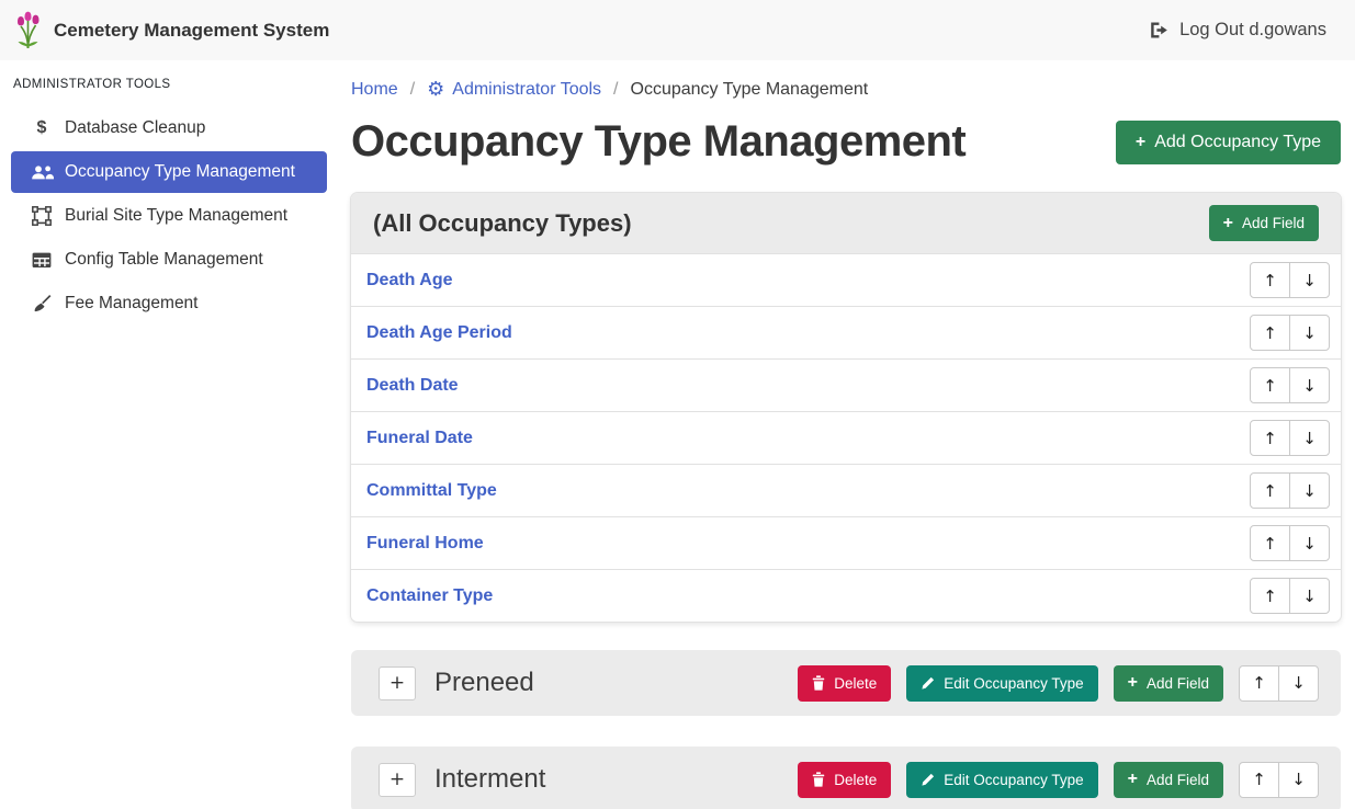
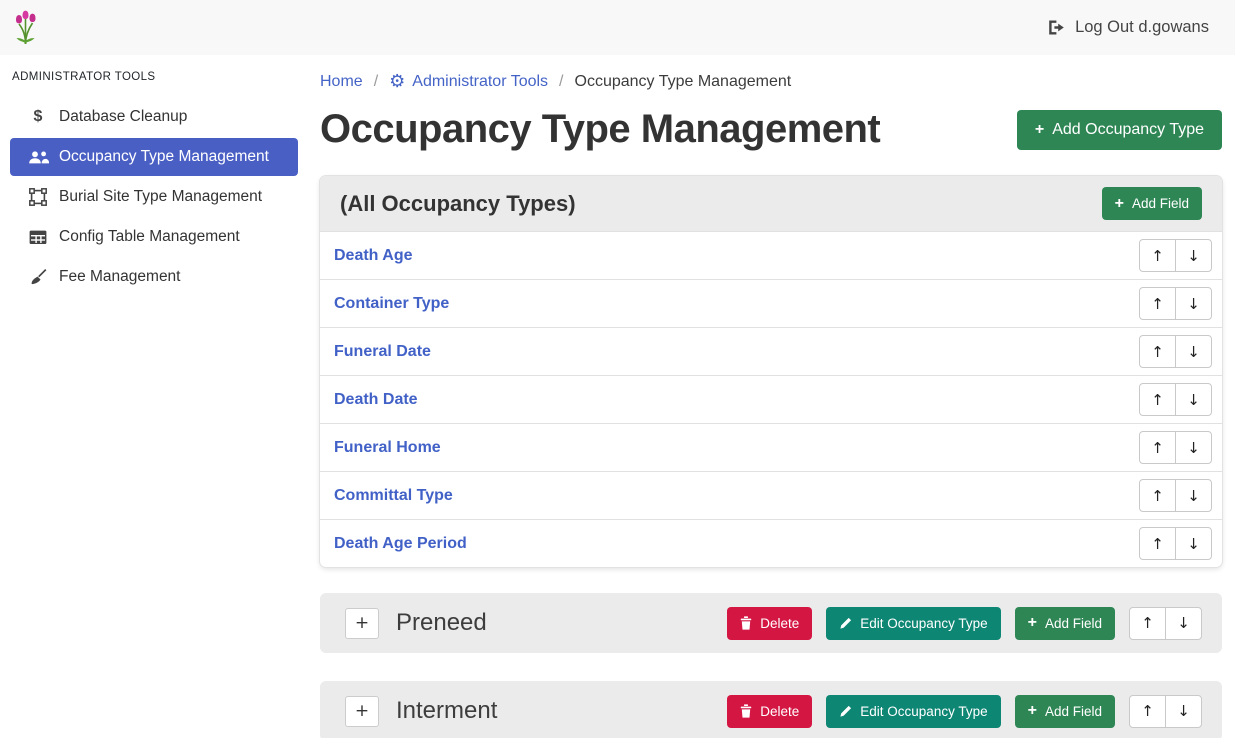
- Cemetery Management System
  Log Out d.gowans
  ADMINISTRATOR TOOLS
  $
  Database Cleanup
  Occupancy Type Management
  Burial Site Type Management
  Config Table Management
  Fee Management
  Home
  /
  ⚙
  Administrator Tools
  /
  Occupancy Type Management
  Occupancy Type Management
  +
  Add Occupancy Type
  (All Occupancy Types)
  +
  Add Field
  Death Age
  ↑
  ↓
- Death Age Period
+ Container Type
  ↑
  ↓
- Death Date
+ Funeral Date
  ↑
  ↓
- Funeral Date
+ Death Date
  ↑
  ↓
- Committal Type
+ Funeral Home
  ↑
  ↓
- Funeral Home
+ Committal Type
  ↑
  ↓
- Container Type
+ Death Age Period
  ↑
  ↓
  +
  Preneed
  Delete
  Edit Occupancy Type
  +
  Add Field
  ↑
  ↓
  +
  Interment
  Delete
  Edit Occupancy Type
  +
  Add Field
  ↑
  ↓
